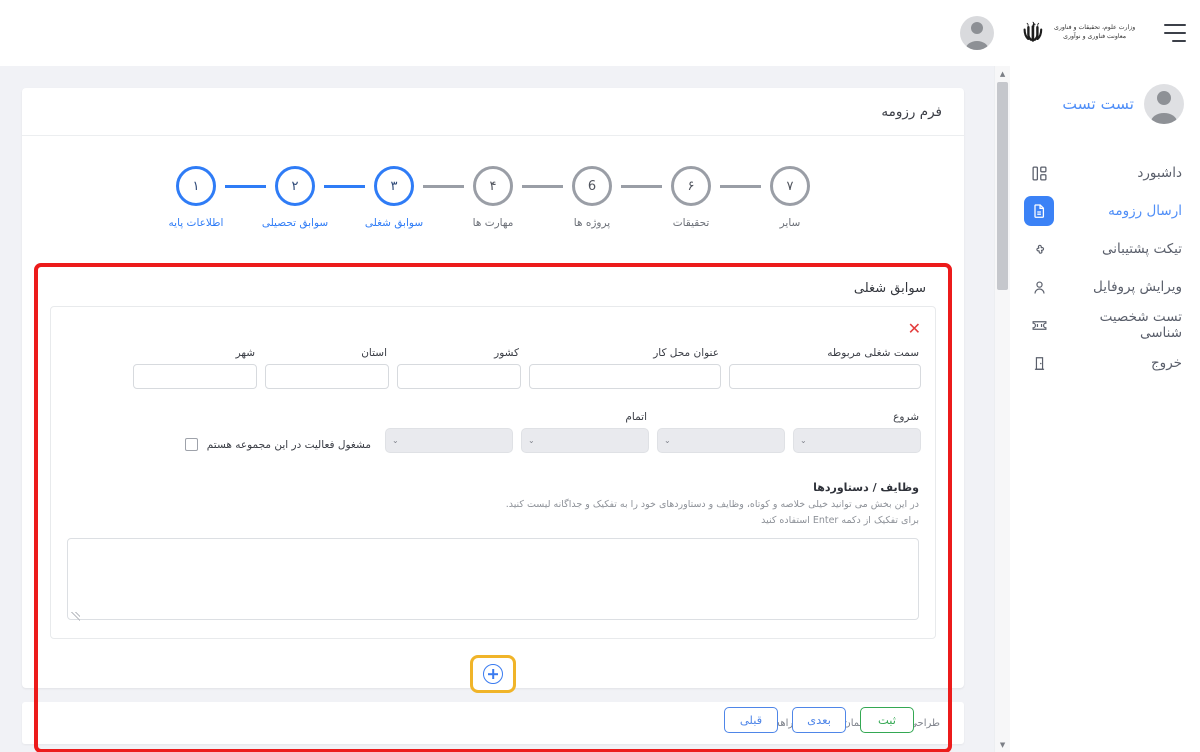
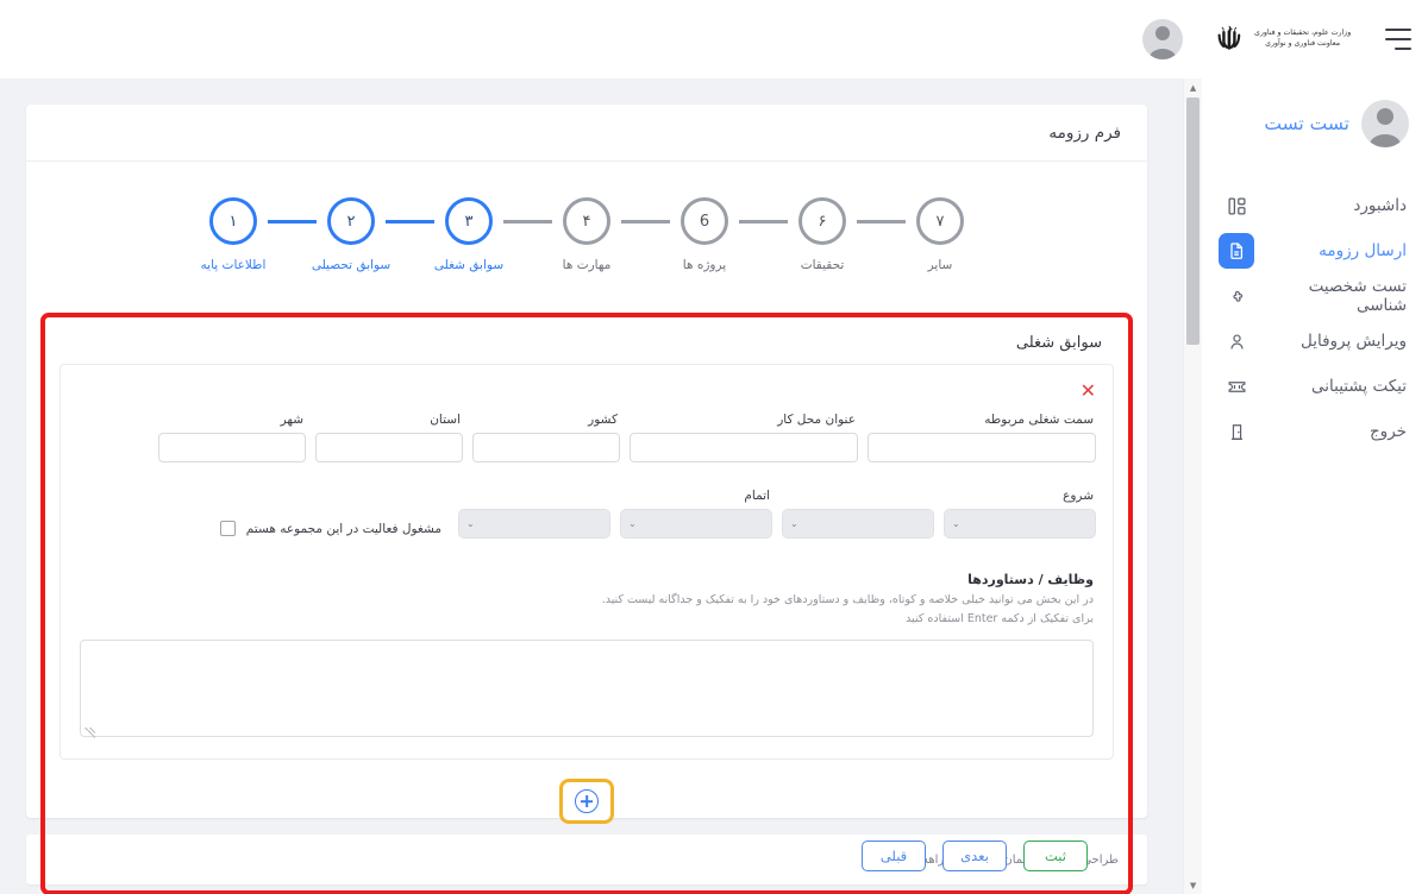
  تست تست
  داشبورد
  ارسال رزومه
- تیکت پشتیبانی
+ تست شخصیت شناسی
  ویرایش پروفایل
- تست شخصیت شناسی
+ تیکت پشتیبانی
  خروج
  ▲
  ▼
  فرم رزومه
  ۷
  سایر
  ۶
  تحقیقات
  6
  پروژه ها
  ۴
  مهارت ها
  ۳
  سوابق شغلی
  ۲
  سوابق تحصیلی
  ۱
  اطلاعات پایه
  سوابق شغلی
  ✕
  سمت شغلی مربوطه
  عنوان محل کار
  کشور
  استان
  شهر
  شروع
  ⌄
  ⌄
  اتمام
  ⌄
  ⌄
  مشغول فعالیت در این مجموعه هستم
  وظایف / دستاوردها
  در این بخش می توانید خیلی خلاصه و کوتاه، وظایف و دستاوردهای خود را به تفکیک و جداگانه لیست کنید.
  برای تفکیک از دکمه Enter استفاده کنید
  ثبت
  بعدی
  قبلی
